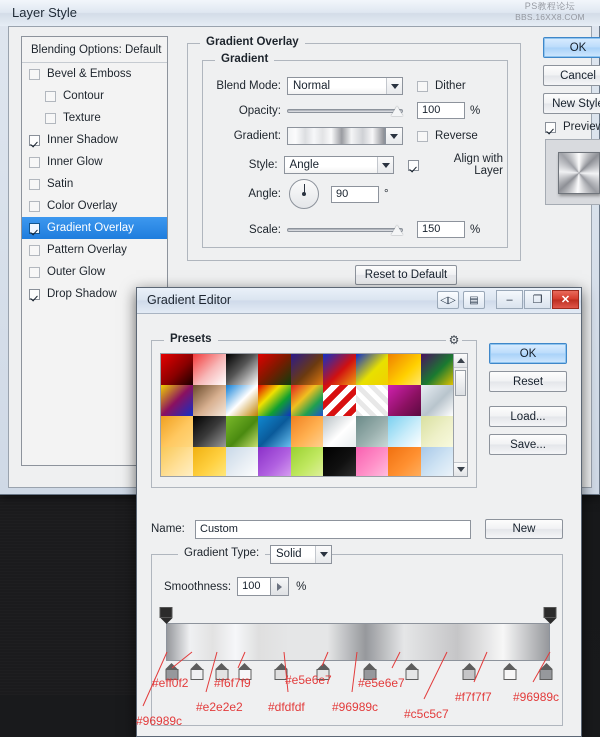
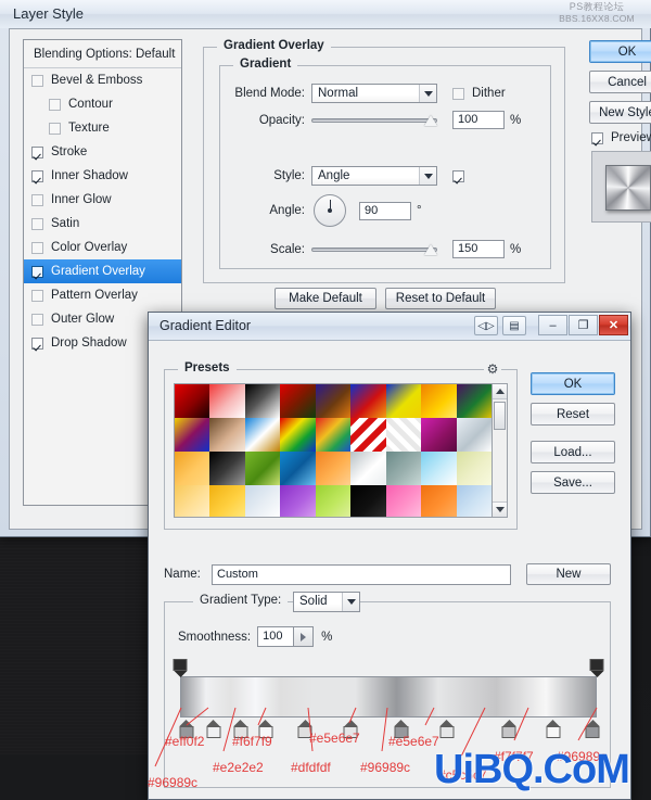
  Layer Style
  PS教程论坛
  BBS.16XX8.COM
  Blending Options: Default
  Bevel & Emboss
  Contour
  Texture
+ Stroke
  Inner Shadow
  Inner Glow
  Satin
  Color Overlay
  Gradient Overlay
  Pattern Overlay
  Outer Glow
  Drop Shadow
  Gradient Overlay
  Gradient
  Blend Mode:
  Normal
  Dither
  Opacity:
  100
  %
- Gradient:
- Reverse
  Style:
  Angle
- Align with Layer
  Angle:
  90
  °
  Scale:
  150
  %
+ Make Default
  Reset to Default
  OK
  Cancel
  New Styl
  Previe
  Gradient Editor
  ◁▷
  ▤
  –
  ❐
  ✕
  Presets
  ⚙
  OK
  Reset
  Load...
  Save...
  Name:
  Custom
  New
  Gradient Type:
  Solid
  Smoothness:
  100
  %
  #96989c
  #eff0f2
  #e2e2e2
  #f6f7f9
  #dfdfdf
  #e5e6e7
  #96989c
  #e5e6e7
  #c5c5c7
  #f7f7f7
  #96989c
+ UiBQ.CoM
